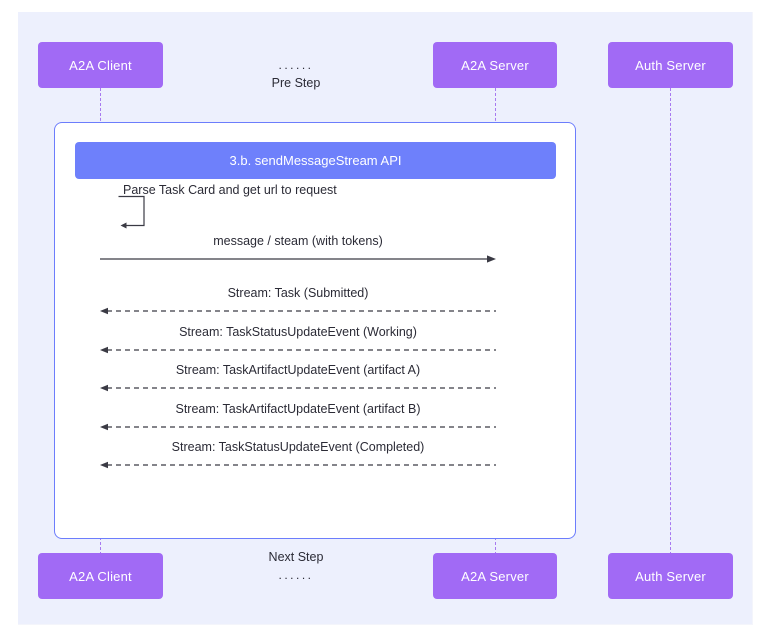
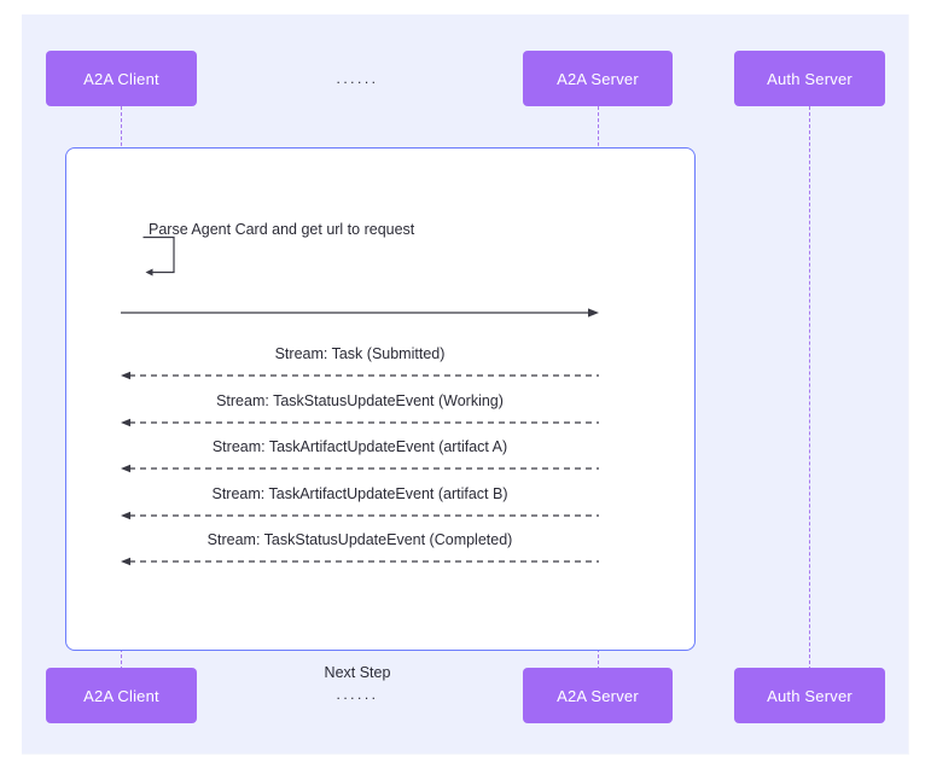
  A2A Client
  A2A Server
  Auth Server
  ......
- Pre Step
- 3.b. sendMessageStream API
- Parse Task Card and get url to request
+ Parse Agent Card and get url to request
- message / steam (with tokens)
  Stream: Task (Submitted)
  Stream: TaskStatusUpdateEvent (Working)
  Stream: TaskArtifactUpdateEvent (artifact A)
  Stream: TaskArtifactUpdateEvent (artifact B)
  Stream: TaskStatusUpdateEvent (Completed)
  Next Step
  ......
  A2A Client
  A2A Server
  Auth Server
